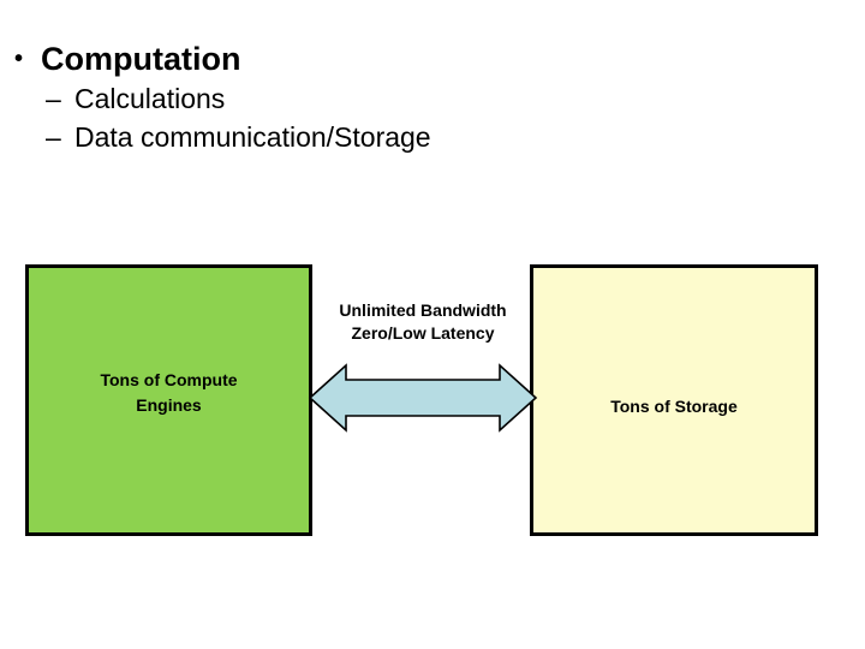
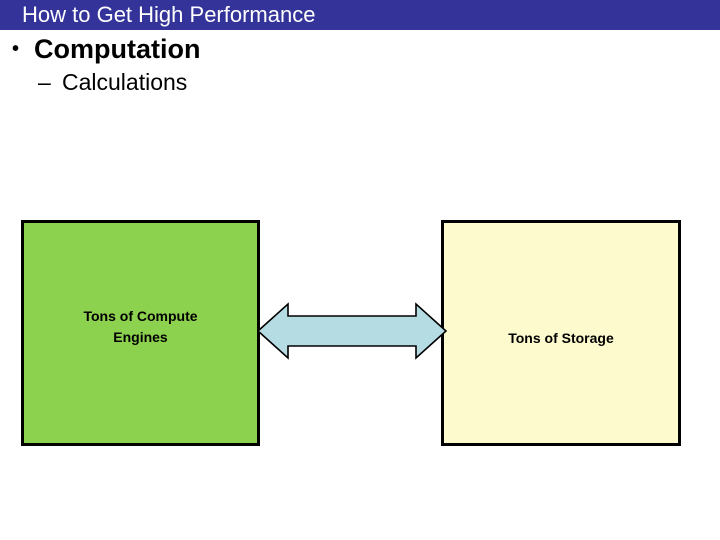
+ How to Get High Performance
  • Computation
  – Calculations
- – Data communication/Storage
  Tons of Compute
  Engines
  Tons of Storage
- Unlimited Bandwidth
- Zero/Low Latency
